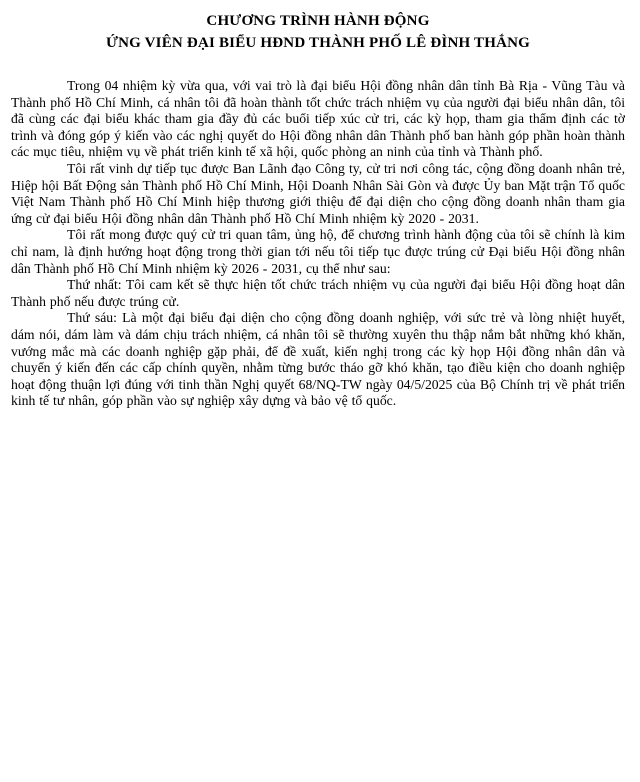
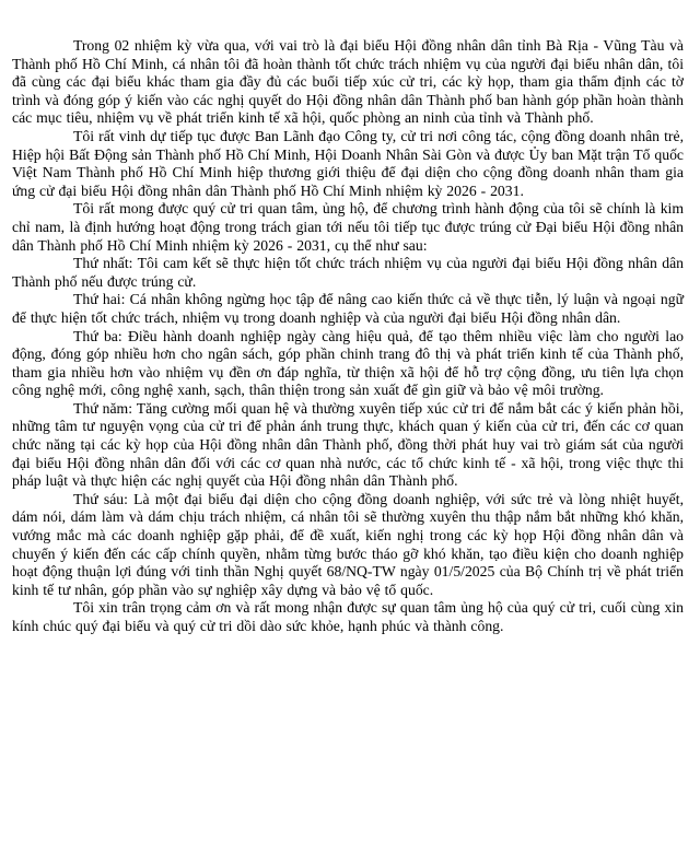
- CHƯƠNG TRÌNH HÀNH ĐỘNG
- ỨNG VIÊN ĐẠI BIỂU HĐND THÀNH PHỐ LÊ ĐÌNH THẮNG
- Trong 04 nhiệm kỳ vừa qua, với vai trò là đại biểu Hội đồng nhân dân tỉnh Bà Rịa - Vũng Tàu và Thành phố Hồ Chí Minh, cá nhân tôi đã hoàn thành tốt chức trách nhiệm vụ của người đại biểu nhân dân, tôi đã cùng các đại biểu khác tham gia đầy đủ các buổi tiếp xúc cử tri, các kỳ họp, tham gia thẩm định các tờ trình và đóng góp ý kiến vào các nghị quyết do Hội đồng nhân dân Thành phố ban hành góp phần hoàn thành các mục tiêu, nhiệm vụ về phát triển kinh tế xã hội, quốc phòng an ninh của tỉnh và Thành phố.
+ Trong 02 nhiệm kỳ vừa qua, với vai trò là đại biểu Hội đồng nhân dân tỉnh Bà Rịa - Vũng Tàu và Thành phố Hồ Chí Minh, cá nhân tôi đã hoàn thành tốt chức trách nhiệm vụ của người đại biểu nhân dân, tôi đã cùng các đại biểu khác tham gia đầy đủ các buổi tiếp xúc cử tri, các kỳ họp, tham gia thẩm định các tờ trình và đóng góp ý kiến vào các nghị quyết do Hội đồng nhân dân Thành phố ban hành góp phần hoàn thành các mục tiêu, nhiệm vụ về phát triển kinh tế xã hội, quốc phòng an ninh của tỉnh và Thành phố.
- Tôi rất vinh dự tiếp tục được Ban Lãnh đạo Công ty, cử tri nơi công tác, cộng đồng doanh nhân trẻ, Hiệp hội Bất Động sản Thành phố Hồ Chí Minh, Hội Doanh Nhân Sài Gòn và được Ủy ban Mặt trận Tổ quốc Việt Nam Thành phố Hồ Chí Minh hiệp thương giới thiệu để đại diện cho cộng đồng doanh nhân tham gia ứng cử đại biểu Hội đồng nhân dân Thành phố Hồ Chí Minh nhiệm kỳ 2020 - 2031.
+ Tôi rất vinh dự tiếp tục được Ban Lãnh đạo Công ty, cử tri nơi công tác, cộng đồng doanh nhân trẻ, Hiệp hội Bất Động sản Thành phố Hồ Chí Minh, Hội Doanh Nhân Sài Gòn và được Ủy ban Mặt trận Tổ quốc Việt Nam Thành phố Hồ Chí Minh hiệp thương giới thiệu để đại diện cho cộng đồng doanh nhân tham gia ứng cử đại biểu Hội đồng nhân dân Thành phố Hồ Chí Minh nhiệm kỳ 2026 - 2031.
- Tôi rất mong được quý cử tri quan tâm, ủng hộ, để chương trình hành động của tôi sẽ chính là kim chỉ nam, là định hướng hoạt động trong thời gian tới nếu tôi tiếp tục được trúng cử Đại biểu Hội đồng nhân dân Thành phố Hồ Chí Minh nhiệm kỳ 2026 - 2031, cụ thể như sau:
+ Tôi rất mong được quý cử tri quan tâm, ủng hộ, để chương trình hành động của tôi sẽ chính là kim chỉ nam, là định hướng hoạt động trong trách gian tới nếu tôi tiếp tục được trúng cử Đại biểu Hội đồng nhân dân Thành phố Hồ Chí Minh nhiệm kỳ 2026 - 2031, cụ thể như sau:
- Thứ nhất: Tôi cam kết sẽ thực hiện tốt chức trách nhiệm vụ của người đại biểu Hội đồng hoạt dân Thành phố nếu được trúng cử.
+ Thứ nhất: Tôi cam kết sẽ thực hiện tốt chức trách nhiệm vụ của người đại biểu Hội đồng nhân dân Thành phố nếu được trúng cử.
+ Thứ hai: Cá nhân không ngừng học tập để nâng cao kiến thức cả về thực tiễn, lý luận và ngoại ngữ để thực hiện tốt chức trách, nhiệm vụ trong doanh nghiệp và của người đại biểu Hội đồng nhân dân.
+ Thứ ba: Điều hành doanh nghiệp ngày càng hiệu quả, để tạo thêm nhiều việc làm cho người lao động, đóng góp nhiều hơn cho ngân sách, góp phần chinh trang đô thị và phát triển kinh tế của Thành phố, tham gia nhiều hơn vào nhiệm vụ đền ơn đáp nghĩa, từ thiện xã hội để hỗ trợ cộng đồng, ưu tiên lựa chọn công nghệ mới, công nghệ xanh, sạch, thân thiện trong sản xuất để gìn giữ và bảo vệ môi trường.
+ Thứ năm: Tăng cường mối quan hệ và thường xuyên tiếp xúc cử tri để nắm bắt các ý kiến phản hồi, những tâm tư nguyện vọng của cử tri để phản ánh trung thực, khách quan ý kiến của cử tri, đến các cơ quan chức năng tại các kỳ họp của Hội đồng nhân dân Thành phố, đồng thời phát huy vai trò giám sát của người đại biểu Hội đồng nhân dân đối với các cơ quan nhà nước, các tổ chức kinh tế - xã hội, trong việc thực thi pháp luật và thực hiện các nghị quyết của Hội đồng nhân dân Thành phố.
- Thứ sáu: Là một đại biểu đại diện cho cộng đồng doanh nghiệp, với sức trẻ và lòng nhiệt huyết, dám nói, dám làm và dám chịu trách nhiệm, cá nhân tôi sẽ thường xuyên thu thập nắm bắt những khó khăn, vướng mắc mà các doanh nghiệp gặp phải, để đề xuất, kiến nghị trong các kỳ họp Hội đồng nhân dân và chuyển ý kiến đến các cấp chính quyền, nhằm từng bước tháo gỡ khó khăn, tạo điều kiện cho doanh nghiệp hoạt động thuận lợi đúng với tinh thần Nghị quyết 68/NQ-TW ngày 04/5/2025 của Bộ Chính trị về phát triển kinh tế tư nhân, góp phần vào sự nghiệp xây dựng và bảo vệ tổ quốc.
+ Thứ sáu: Là một đại biểu đại diện cho cộng đồng doanh nghiệp, với sức trẻ và lòng nhiệt huyết, dám nói, dám làm và dám chịu trách nhiệm, cá nhân tôi sẽ thường xuyên thu thập nắm bắt những khó khăn, vướng mắc mà các doanh nghiệp gặp phải, để đề xuất, kiến nghị trong các kỳ họp Hội đồng nhân dân và chuyển ý kiến đến các cấp chính quyền, nhằm từng bước tháo gỡ khó khăn, tạo điều kiện cho doanh nghiệp hoạt động thuận lợi đúng với tinh thần Nghị quyết 68/NQ-TW ngày 01/5/2025 của Bộ Chính trị về phát triển kinh tế tư nhân, góp phần vào sự nghiệp xây dựng và bảo vệ tổ quốc.
+ Tôi xin trân trọng cảm ơn và rất mong nhận được sự quan tâm ủng hộ của quý cử tri, cuối cùng xin kính chúc quý đại biểu và quý cử tri dồi dào sức khỏe, hạnh phúc và thành công.
